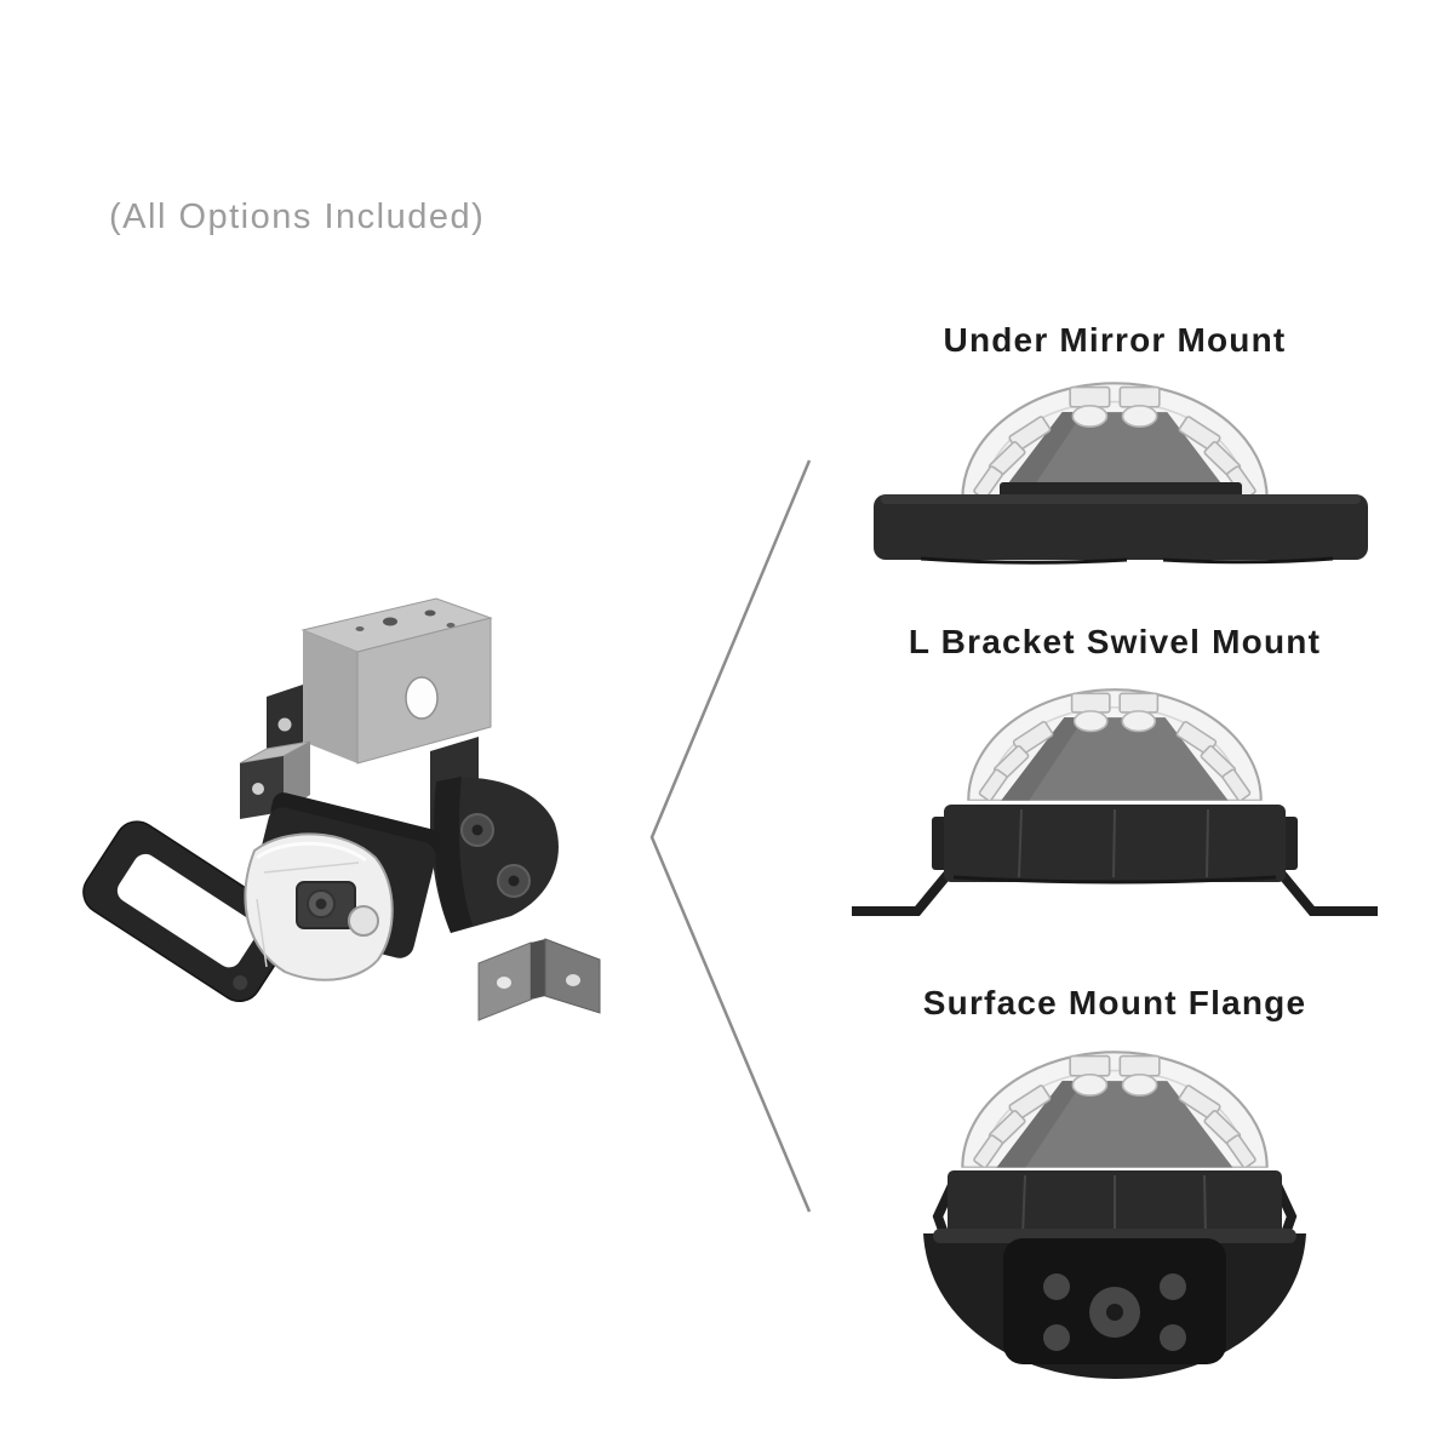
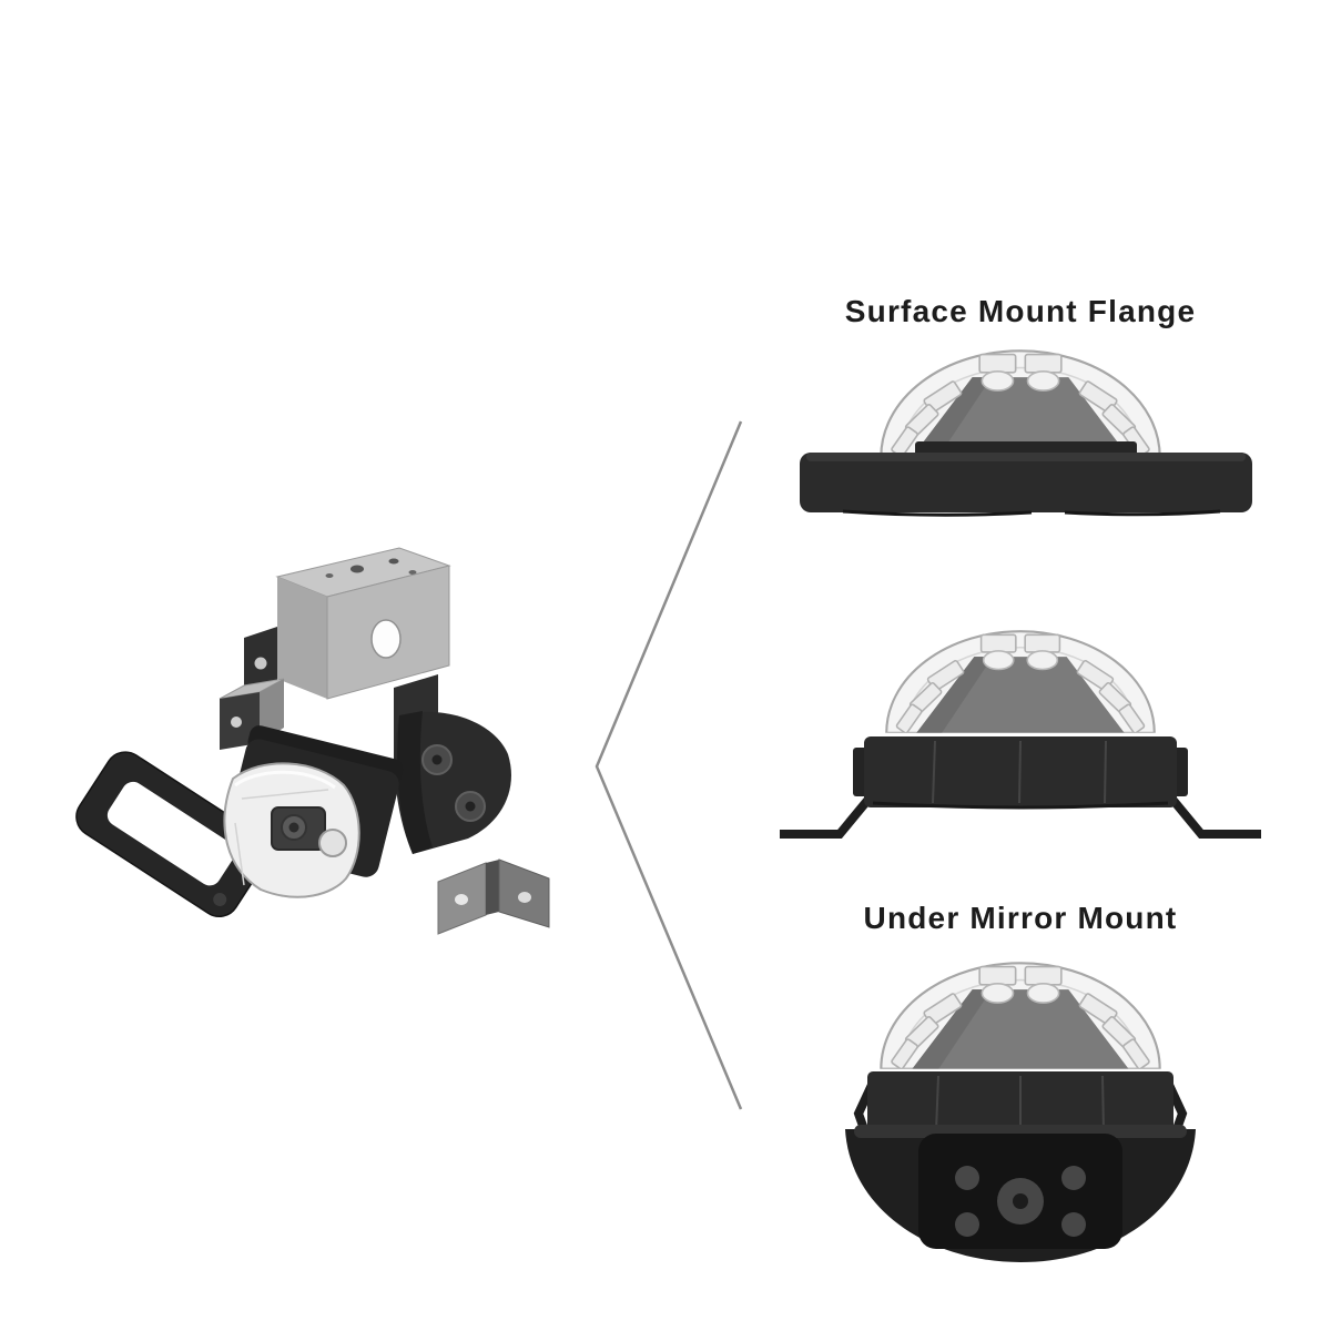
- (All Options Included)
- Under Mirror Mount
+ Surface Mount Flange
- L Bracket Swivel Mount
- Surface Mount Flange
+ Under Mirror Mount
